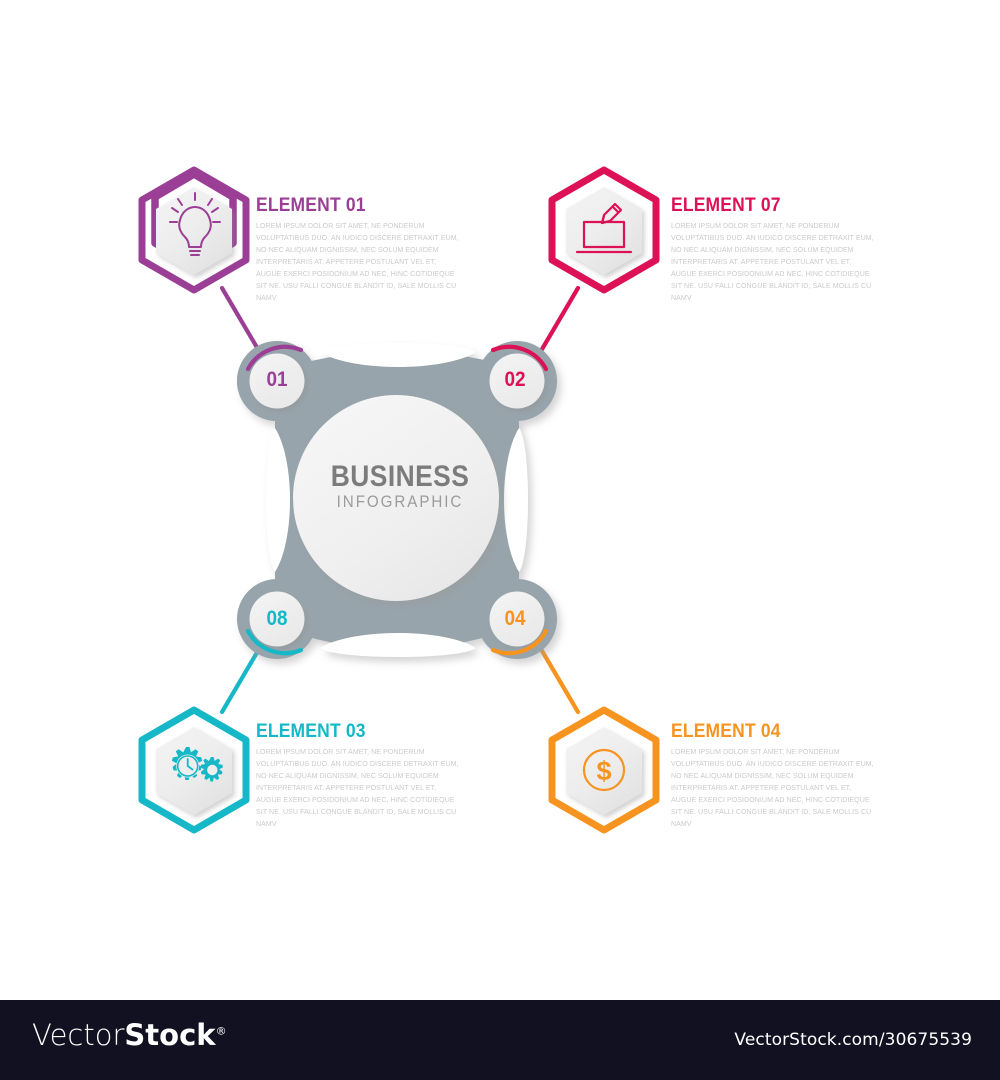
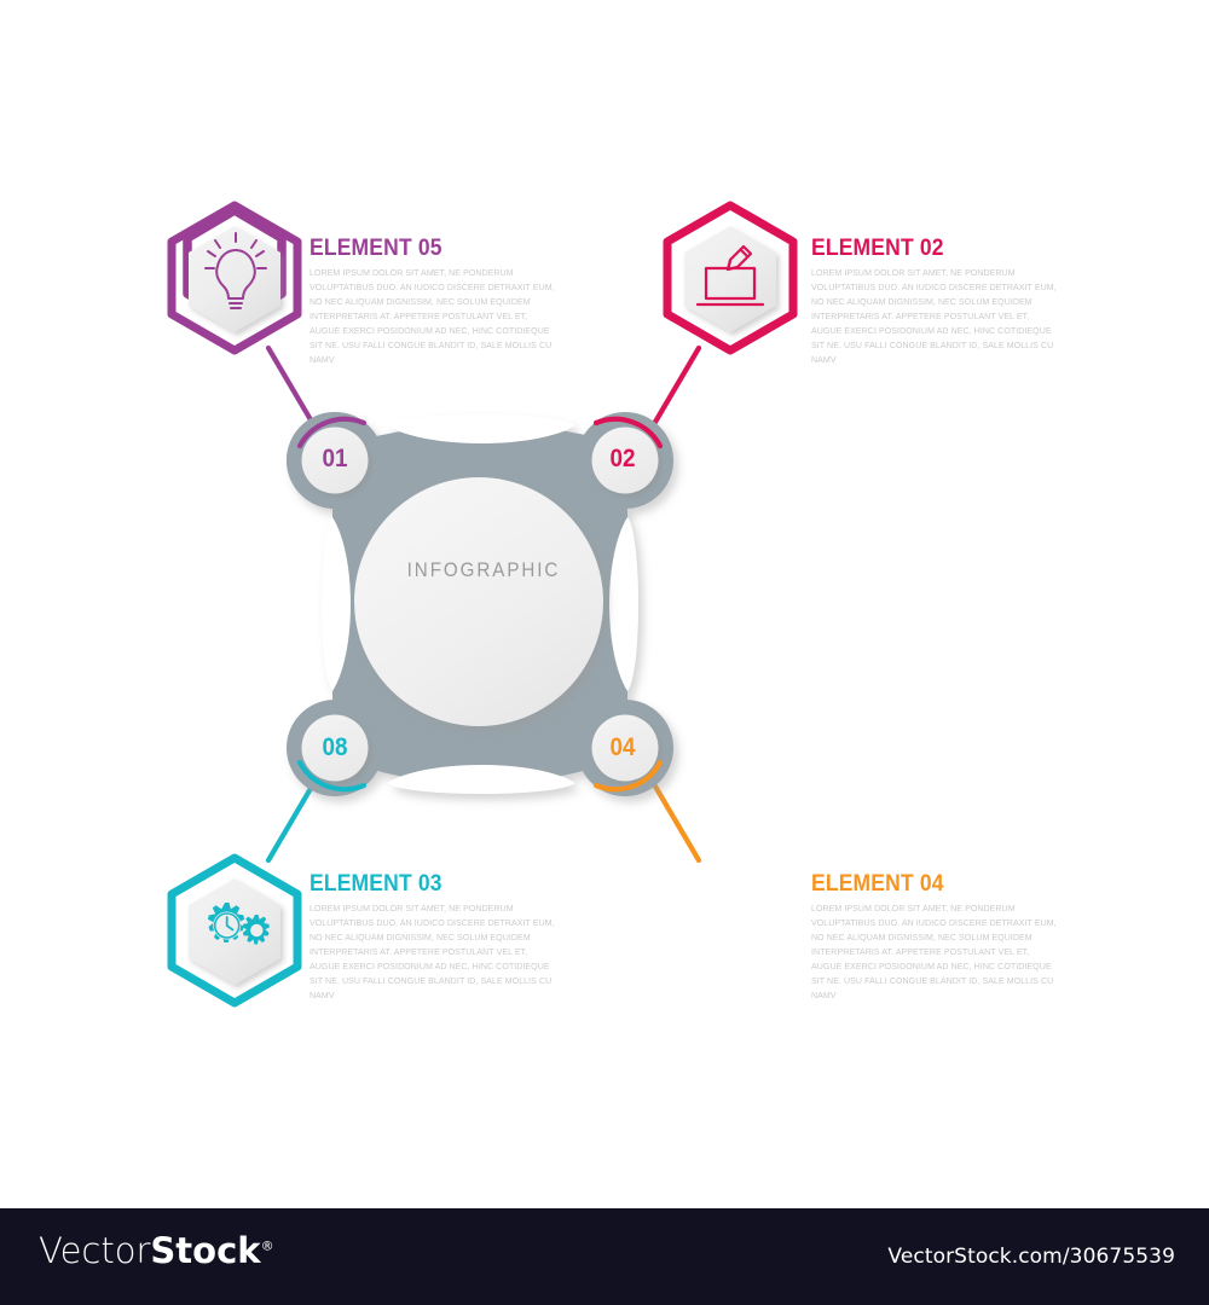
- $
- BUSINESS
  INFOGRAPHIC
  01
  02
  08
  04
- ELEMENT 01
+ ELEMENT 05
  LOREM IPSUM DOLOR SIT AMET, NE PONDERUM VOLUPTATIBUS DUO. AN IUDICO DISCERE DETRAXIT EUM, NO NEC ALIQUAM DIGNISSIM, NEC SOLUM EQUIDEM INTERPRETARIS AT. APPETERE POSTULANT VEL ET, AUGUE EXERCI POSIDONIUM AD NEC, HINC COTIDIEQUE SIT NE. USU FALLI CONGUE BLANDIT ID, SALE MOLLIS CU NAMV
- ELEMENT 07
+ ELEMENT 02
  LOREM IPSUM DOLOR SIT AMET, NE PONDERUM VOLUPTATIBUS DUO. AN IUDICO DISCERE DETRAXIT EUM, NO NEC ALIQUAM DIGNISSIM, NEC SOLUM EQUIDEM INTERPRETARIS AT. APPETERE POSTULANT VEL ET, AUGUE EXERCI POSIDONIUM AD NEC, HINC COTIDIEQUE SIT NE. USU FALLI CONGUE BLANDIT ID, SALE MOLLIS CU NAMV
  ELEMENT 03
  LOREM IPSUM DOLOR SIT AMET, NE PONDERUM VOLUPTATIBUS DUO. AN IUDICO DISCERE DETRAXIT EUM, NO NEC ALIQUAM DIGNISSIM, NEC SOLUM EQUIDEM INTERPRETARIS AT. APPETERE POSTULANT VEL ET, AUGUE EXERCI POSIDONIUM AD NEC, HINC COTIDIEQUE SIT NE. USU FALLI CONGUE BLANDIT ID, SALE MOLLIS CU NAMV
  ELEMENT 04
  LOREM IPSUM DOLOR SIT AMET, NE PONDERUM VOLUPTATIBUS DUO. AN IUDICO DISCERE DETRAXIT EUM, NO NEC ALIQUAM DIGNISSIM, NEC SOLUM EQUIDEM INTERPRETARIS AT. APPETERE POSTULANT VEL ET, AUGUE EXERCI POSIDONIUM AD NEC, HINC COTIDIEQUE SIT NE. USU FALLI CONGUE BLANDIT ID, SALE MOLLIS CU NAMV
  VectorStock®
  VectorStock.com/30675539
